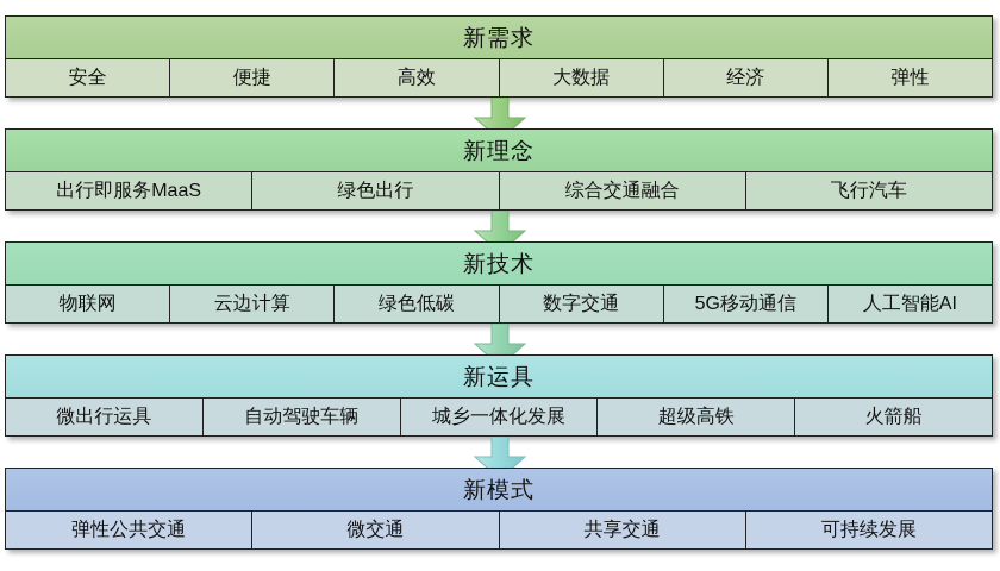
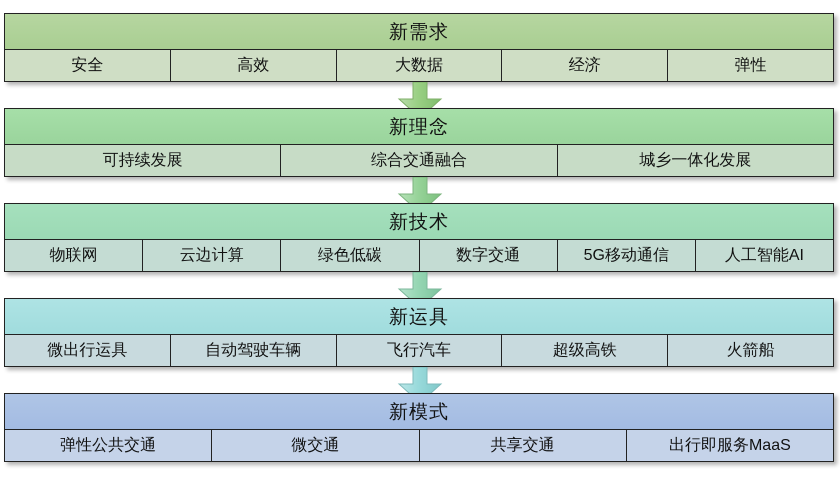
  新需求
  安全
- 便捷
  高效
  大数据
  经济
  弹性
  新理念
- 出行即服务MaaS
+ 可持续发展
- 绿色出行
  综合交通融合
- 飞行汽车
+ 城乡一体化发展
  新技术
  物联网
  云边计算
  绿色低碳
  数字交通
  5G移动通信
  人工智能AI
  新运具
  微出行运具
  自动驾驶车辆
- 城乡一体化发展
+ 飞行汽车
  超级高铁
  火箭船
  新模式
  弹性公共交通
  微交通
  共享交通
- 可持续发展
+ 出行即服务MaaS
